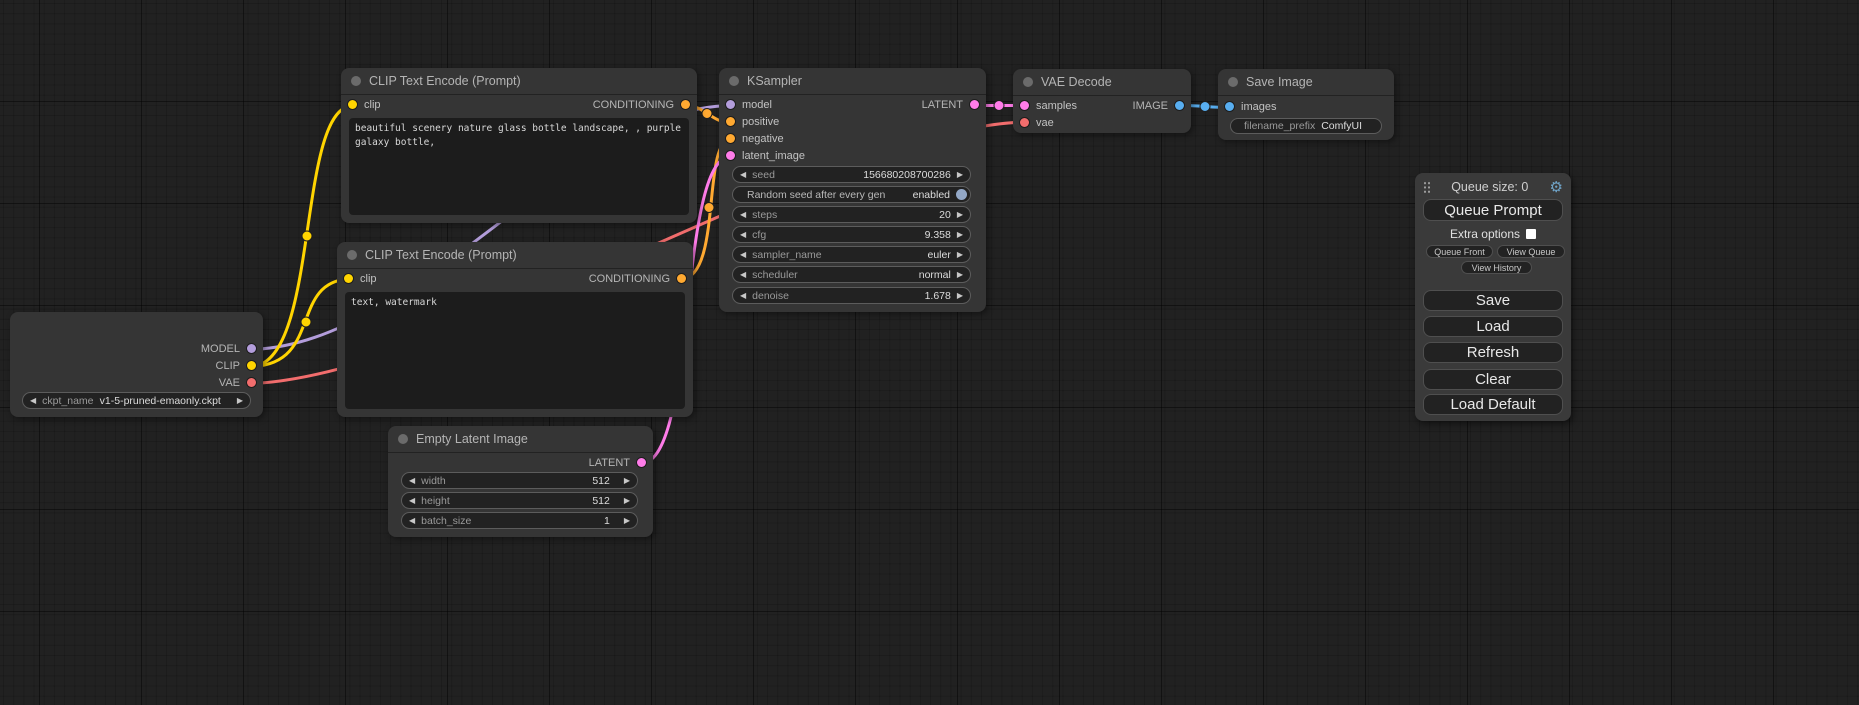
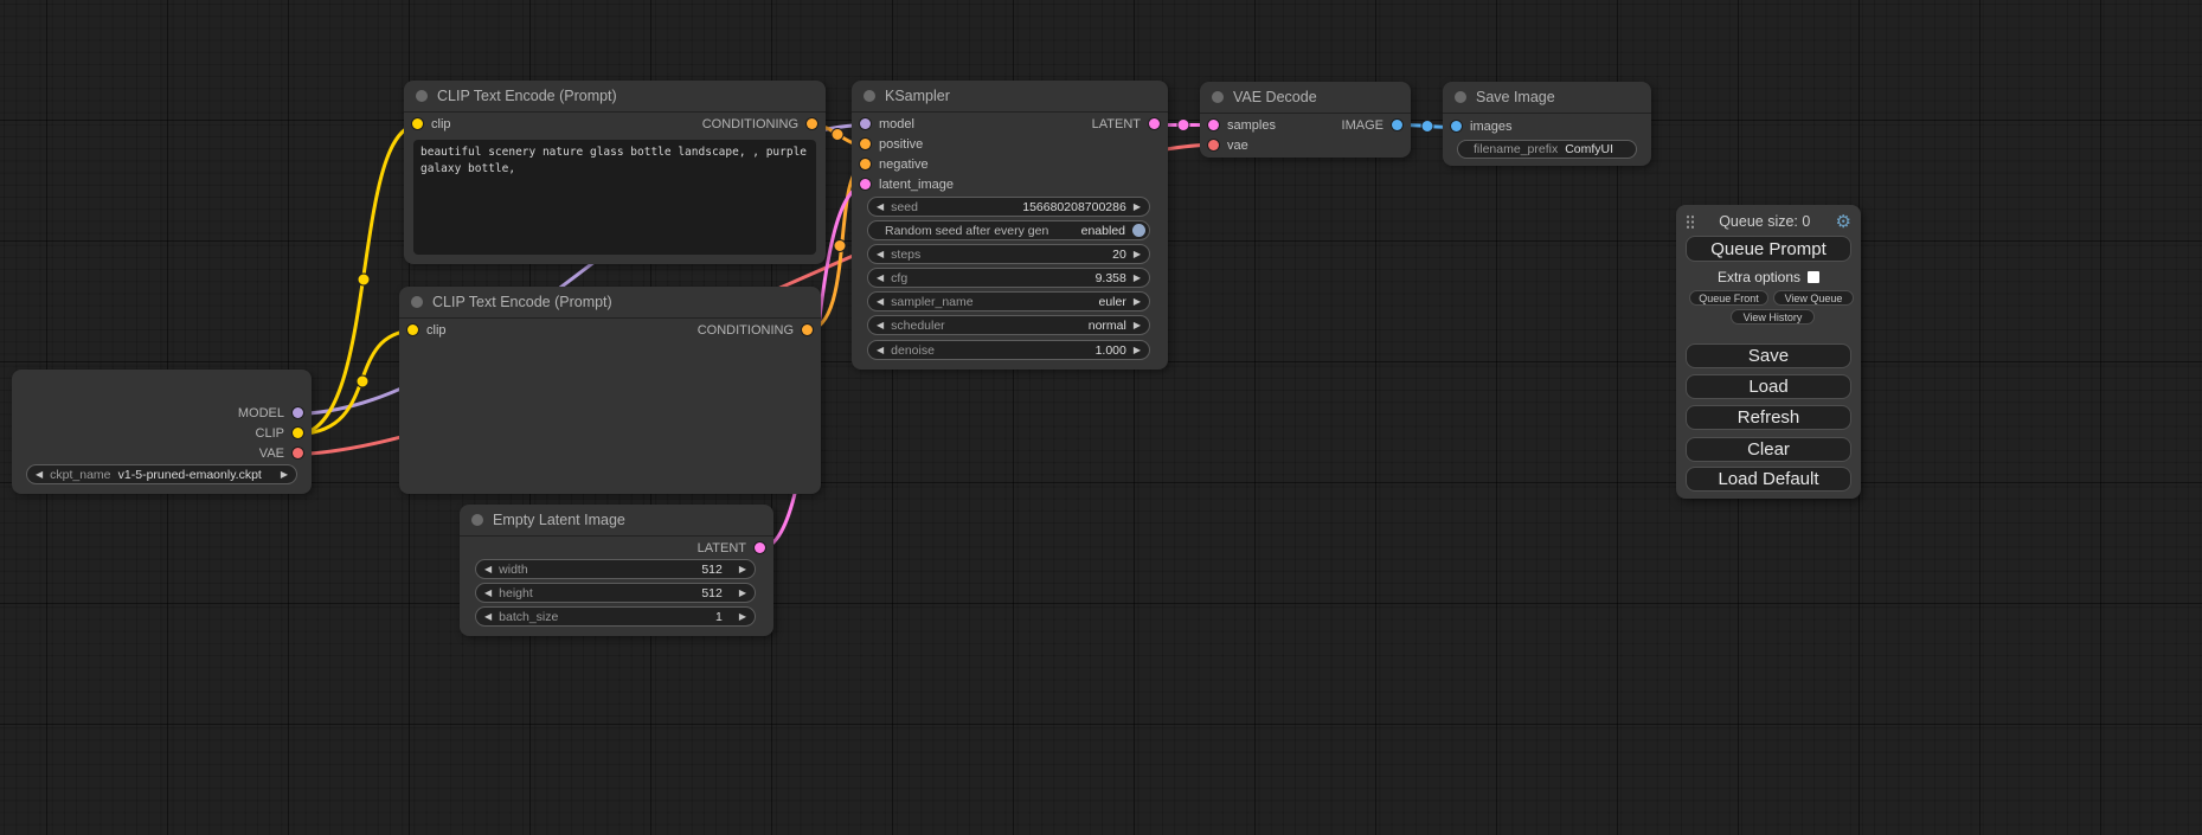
  MODEL
  CLIP
  VAE
  ◀
  ckpt_name
  v1-5-pruned-emaonly.ckpt
  ▶
  CLIP Text Encode (Prompt)
  clip
  CONDITIONING
  beautiful scenery nature glass bottle landscape, , purple galaxy bottle,
  CLIP Text Encode (Prompt)
  clip
  CONDITIONING
- text, watermark
  KSampler
  model
  LATENT
  positive
  negative
  latent_image
  ◀
  seed
  156680208700286
  ▶
  Random seed after every gen
  enabled
  ◀
  steps
  20
  ▶
  ◀
  cfg
  9.358
  ▶
  ◀
  sampler_name
  euler
  ▶
  ◀
  scheduler
  normal
  ▶
  ◀
  denoise
- 1.678
+ 1.000
  ▶
  VAE Decode
  samples
  IMAGE
  vae
  Save Image
  images
  filename_prefix
  ComfyUI
  Empty Latent Image
  LATENT
  ◀
  width
  512
  ▶
  ◀
  height
  512
  ▶
  ◀
  batch_size
  1
  ▶
  Queue size: 0
  ⚙
  Queue Prompt
  Extra options
  Queue Front
  View Queue
  View History
  Save
  Load
  Refresh
  Clear
  Load Default
